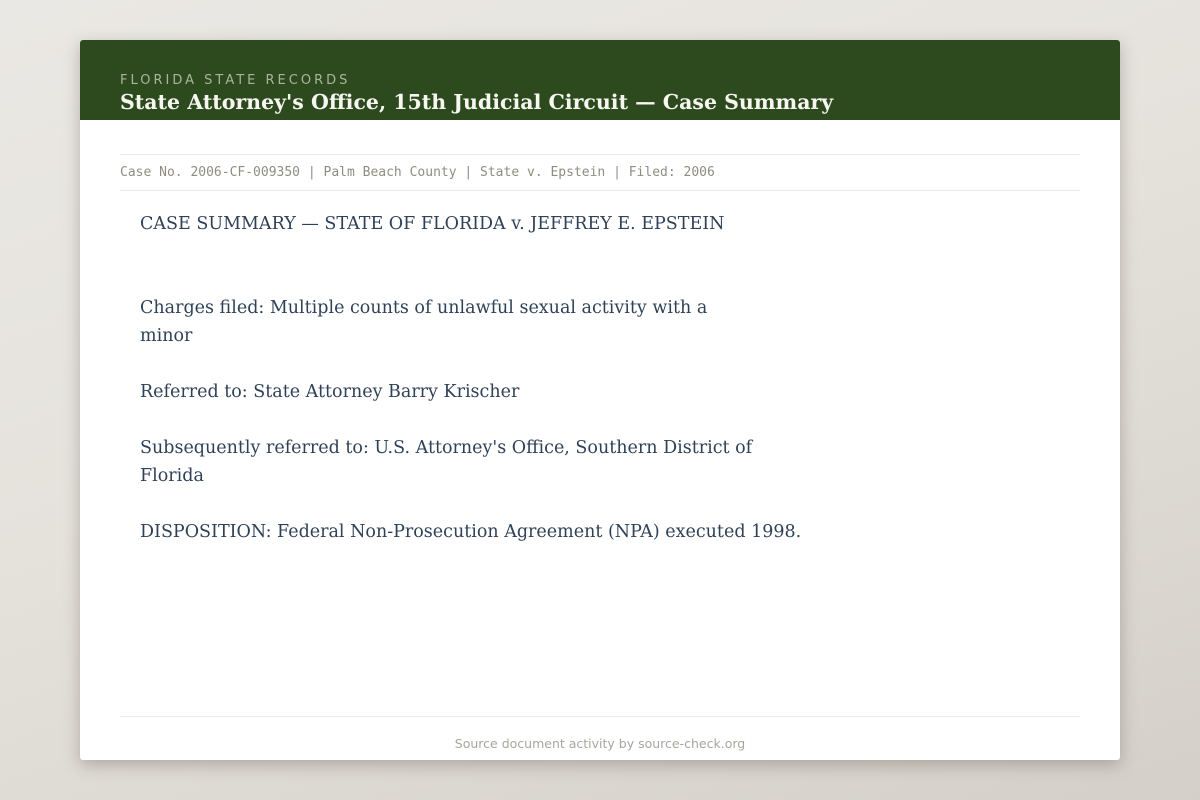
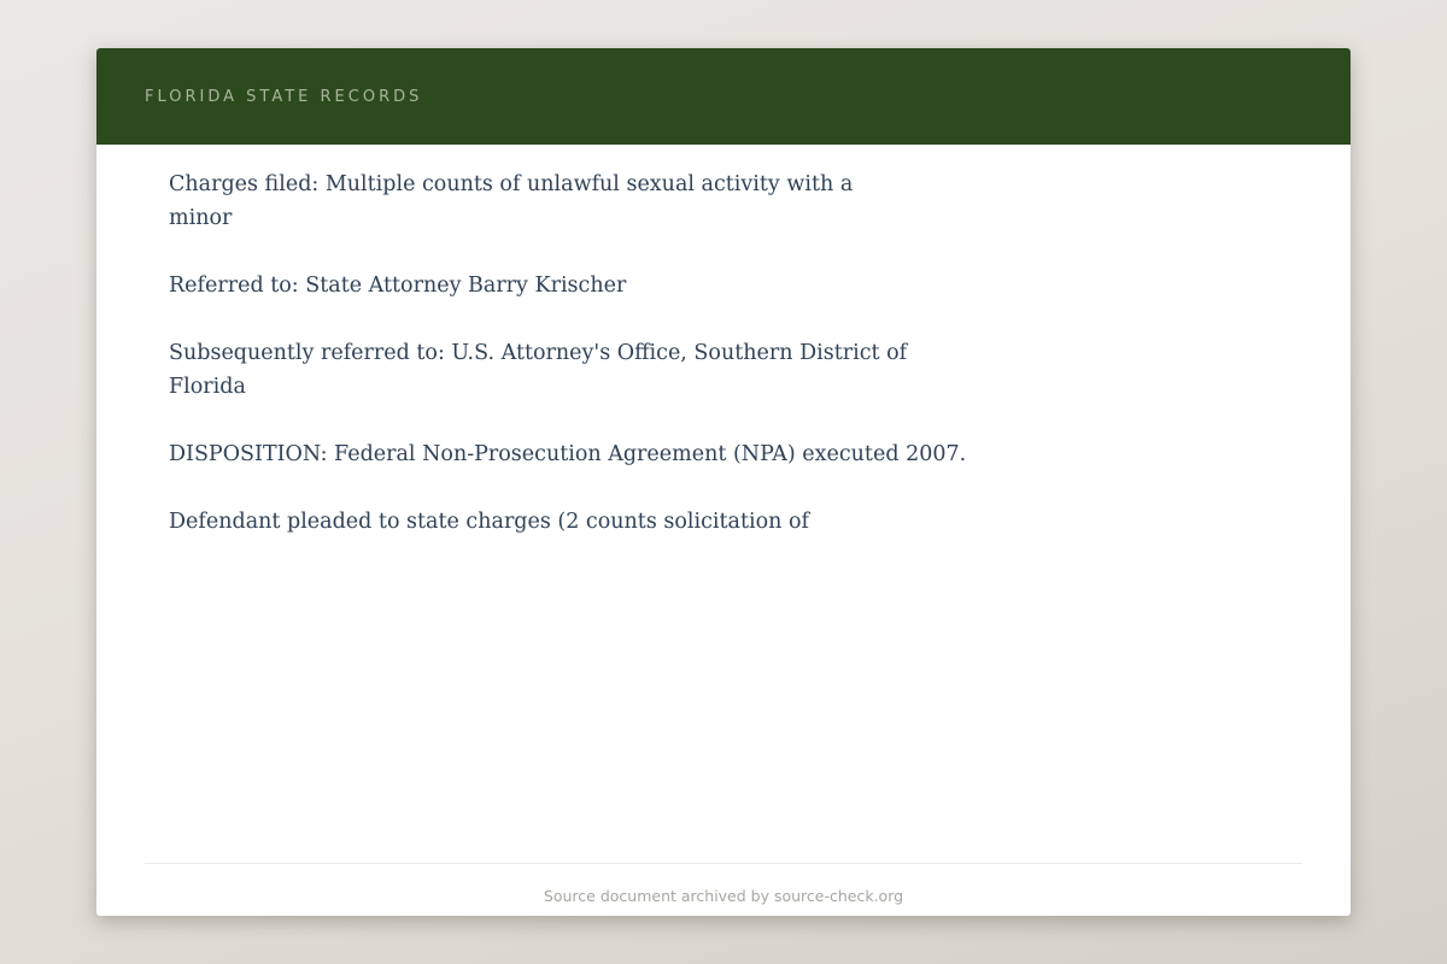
  FLORIDA STATE RECORDS
- State Attorney's Office, 15th Judicial Circuit — Case Summary
- Case No. 2006-CF-009350 | Palm Beach County | State v. Epstein | Filed: 2006
- CASE SUMMARY — STATE OF FLORIDA v. JEFFREY E. EPSTEIN
  Charges filed: Multiple counts of unlawful sexual activity with a
  minor
  Referred to: State Attorney Barry Krischer
  Subsequently referred to: U.S. Attorney's Office, Southern District of
  Florida
- DISPOSITION: Federal Non-Prosecution Agreement (NPA) executed 1998.
+ DISPOSITION: Federal Non-Prosecution Agreement (NPA) executed 2007.
+ Defendant pleaded to state charges (2 counts solicitation of
- Source document activity by source-check.org
+ Source document archived by source-check.org
